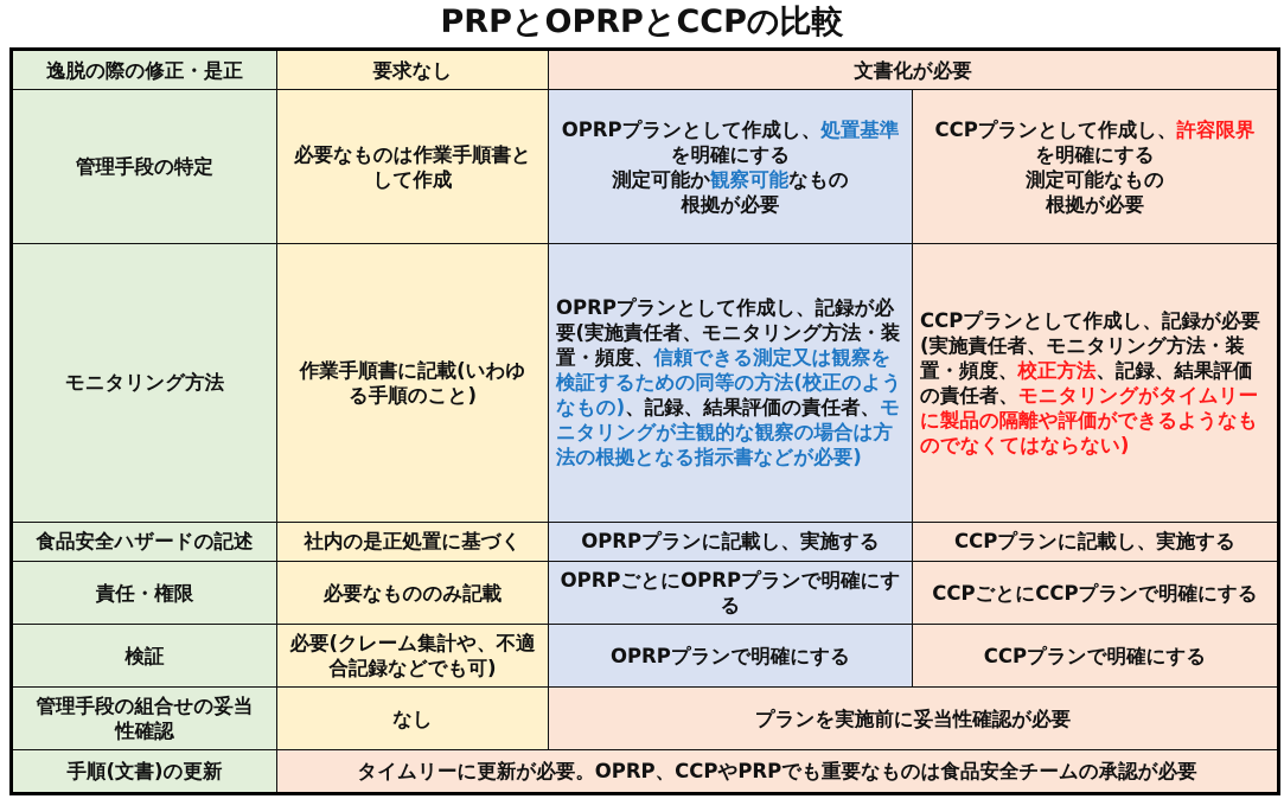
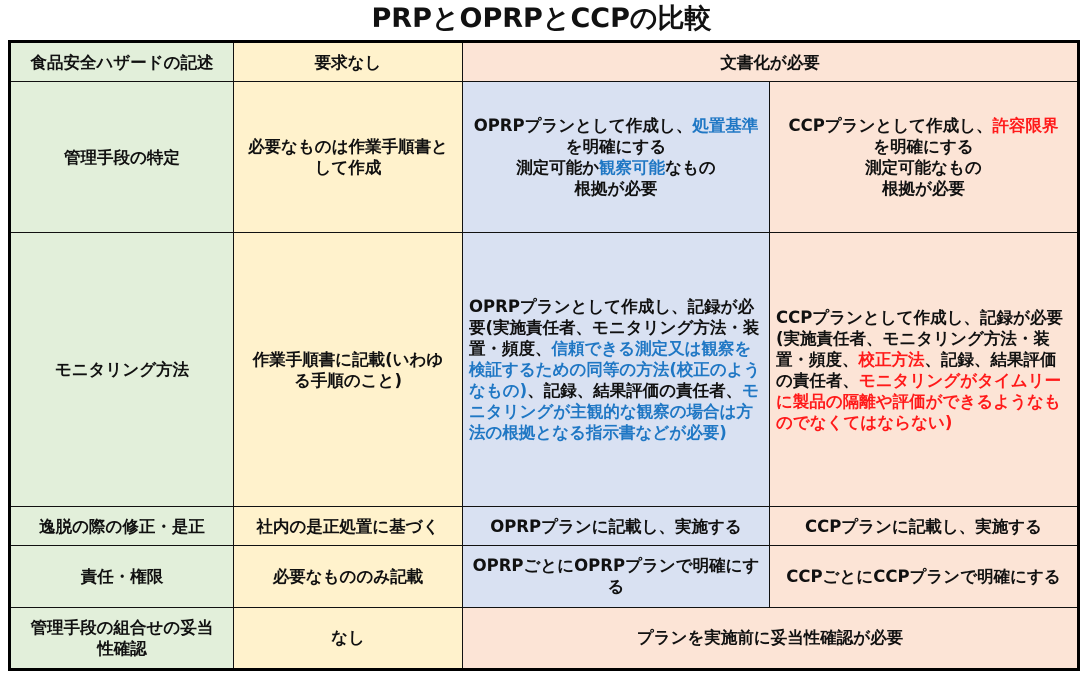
  PRPとOPRPとCCPの比較
- 逸脱の際の修正・是正	要求なし	文書化が必要
+ 食品安全ハザードの記述	要求なし	文書化が必要
  管理手段の特定	必要なものは作業手順書として作成	OPRPプランとして作成し、処置基準を明確にする 測定可能か観察可能なもの 根拠が必要	CCPプランとして作成し、許容限界 を明確にする 測定可能なもの 根拠が必要
  モニタリング方法	作業手順書に記載(いわゆる手順のこと)	OPRPプランとして作成し、記録が必要(実施責任者、モニタリング方法・装置・頻度、信頼できる測定又は観察を検証するための同等の方法(校正のようなもの)、記録、結果評価の責任者、モニタリングが主観的な観察の場合は方法の根拠となる指示書などが必要)	CCPプランとして作成し、記録が必要(実施責任者、モニタリング方法・装置・頻度、校正方法、記録、結果評価の責任者、モニタリングがタイムリーに製品の隔離や評価ができるようなものでなくてはならない)
- 食品安全ハザードの記述	社内の是正処置に基づく	OPRPプランに記載し、実施する	CCPプランに記載し、実施する
+ 逸脱の際の修正・是正	社内の是正処置に基づく	OPRPプランに記載し、実施する	CCPプランに記載し、実施する
  責任・権限	必要なもののみ記載	OPRPごとにOPRPプランで明確にする	CCPごとにCCPプランで明確にする
- 検証	必要(クレーム集計や、不適合記録などでも可)	OPRPプランで明確にする	CCPプランで明確にする
  管理手段の組合せの妥当性確認	なし	プランを実施前に妥当性確認が必要
- 手順(文書)の更新	タイムリーに更新が必要。OPRP、CCPやPRPでも重要なものは食品安全チームの承認が必要
